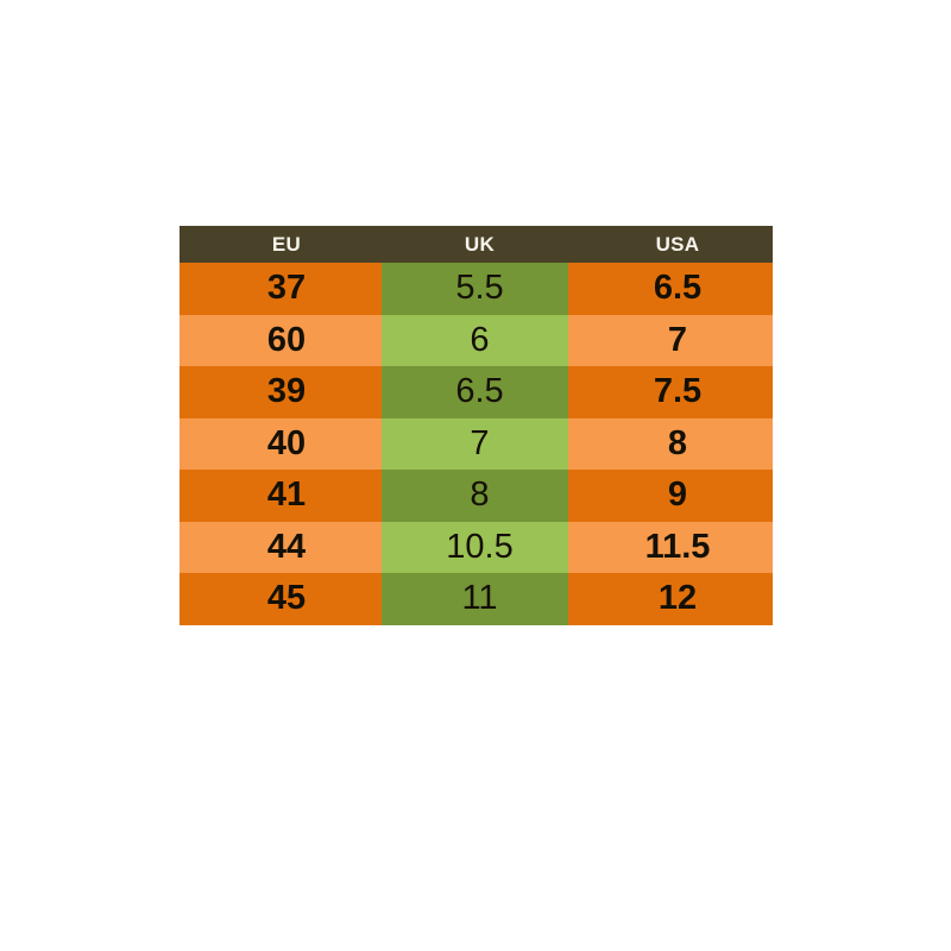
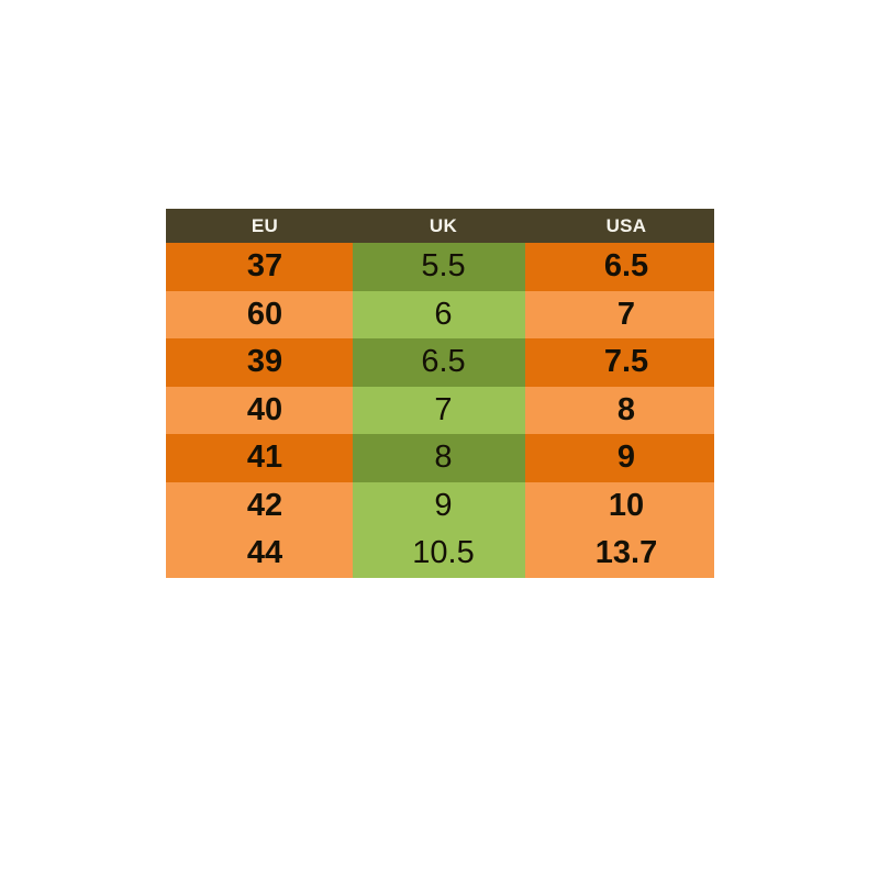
  EU	UK	USA
  37	5.5	6.5
  60	6	7
  39	6.5	7.5
  40	7	8
  41	8	9
+ 42	9	10
- 44	10.5	11.5
+ 44	10.5	13.7
- 45	11	12
